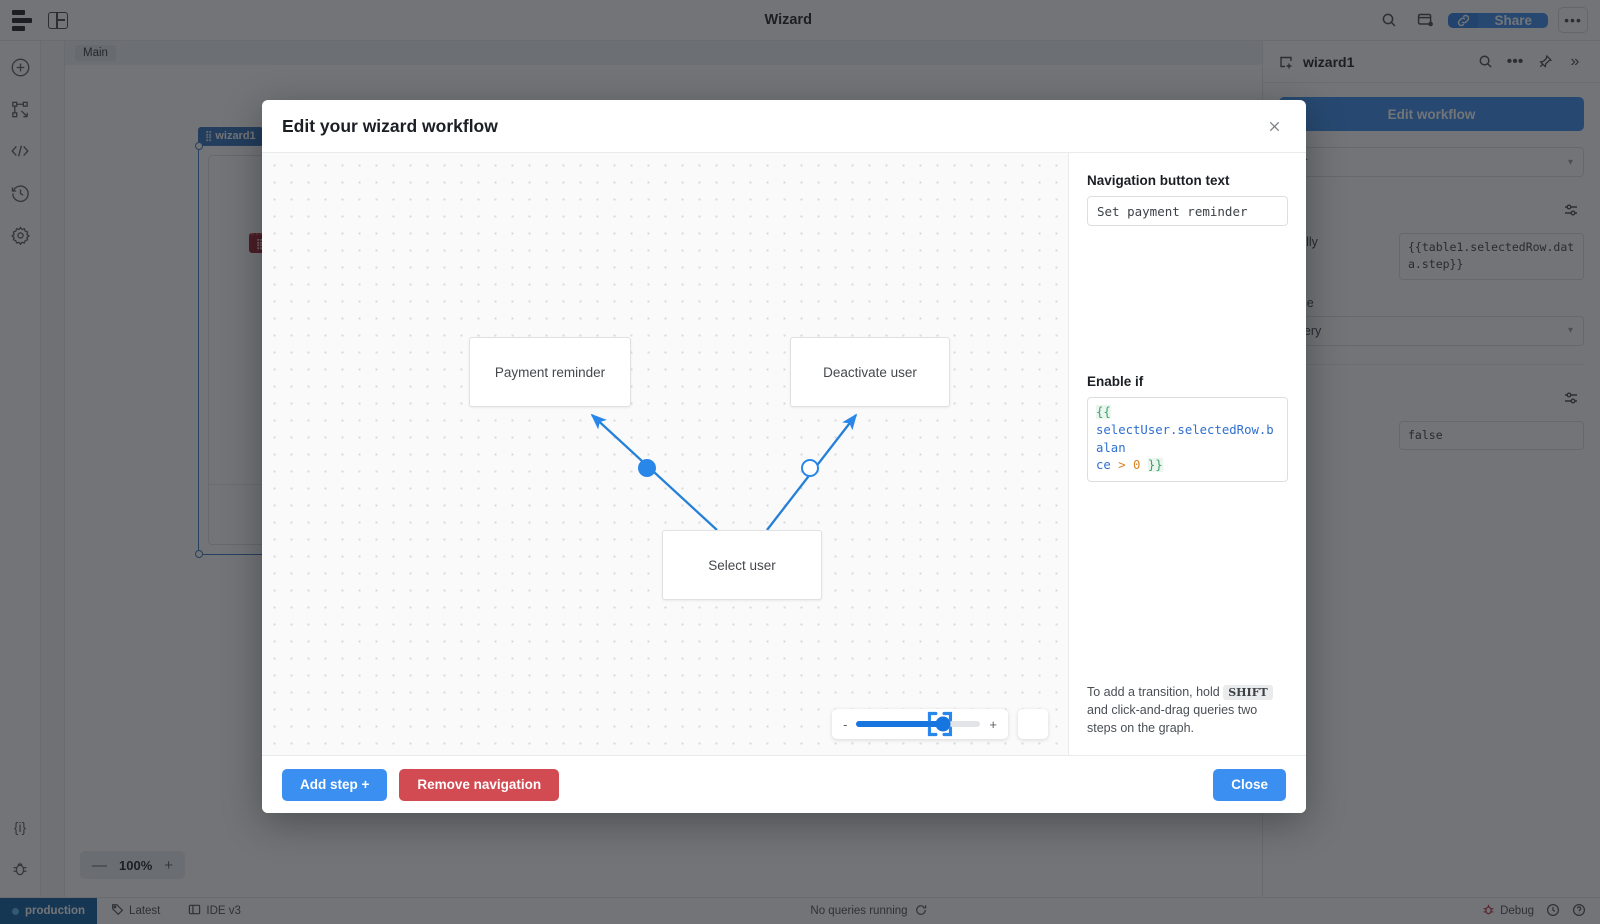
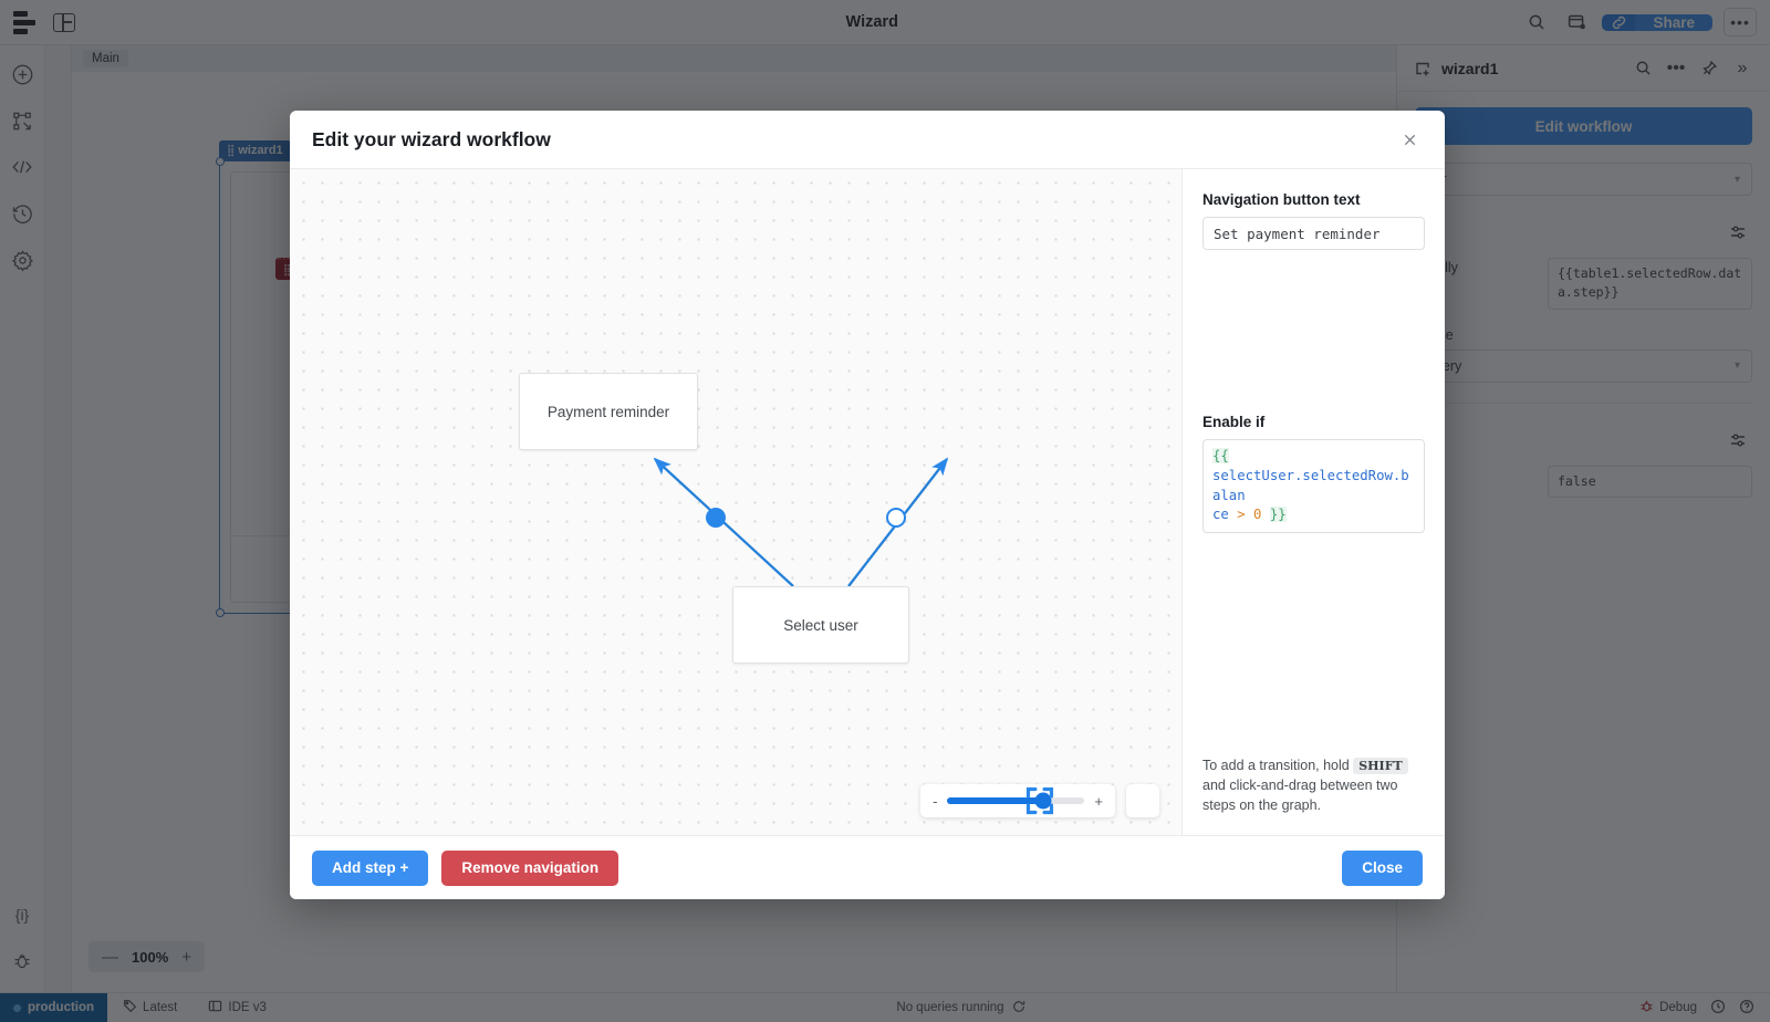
  Wizard
  Share
  •••
  {i}
  Main
  ⣿
  wizard1
  ⣿
  —
  100%
  +
  wizard1
  •••
  »
  Edit workflow
  ▾
  {{table1.selectedRow.data.step}}
  ▾
  false
  production
  Latest
  IDE v3
  No queries running
  Debug
  Edit your wizard workflow
  Payment reminder
- Deactivate user
  Select user
  -
  +
  Navigation button text
  Set payment reminder
  Enable if
  {{
  selectUser.selectedRow.balan
  ce > 0 }}
- To add a transition, hold SHIFT and click-and-drag queries two steps on the graph.
+ To add a transition, hold SHIFT and click-and-drag between two steps on the graph.
  Add step +
  Remove navigation
  Close
